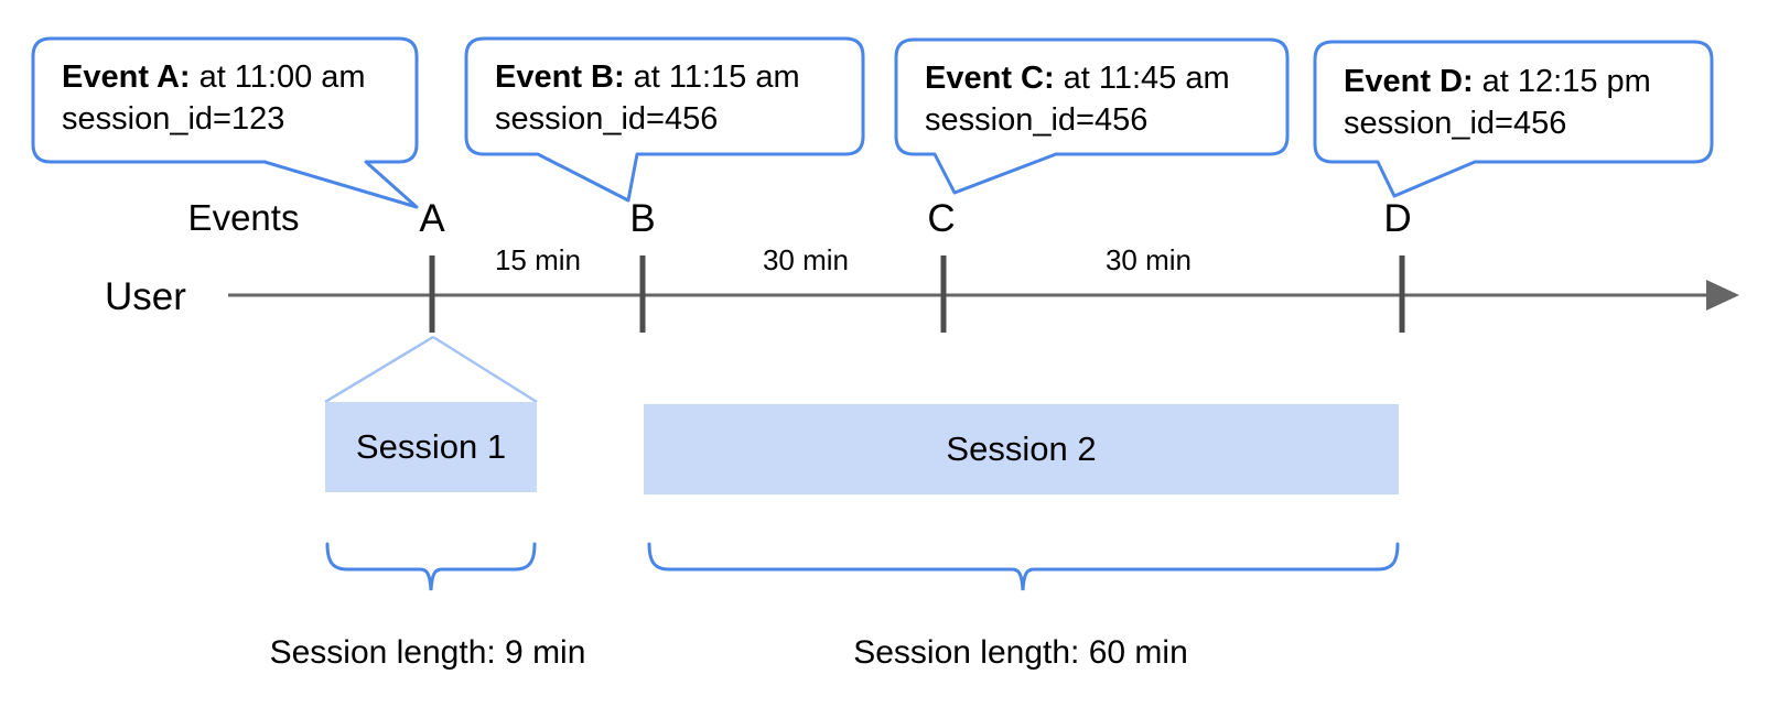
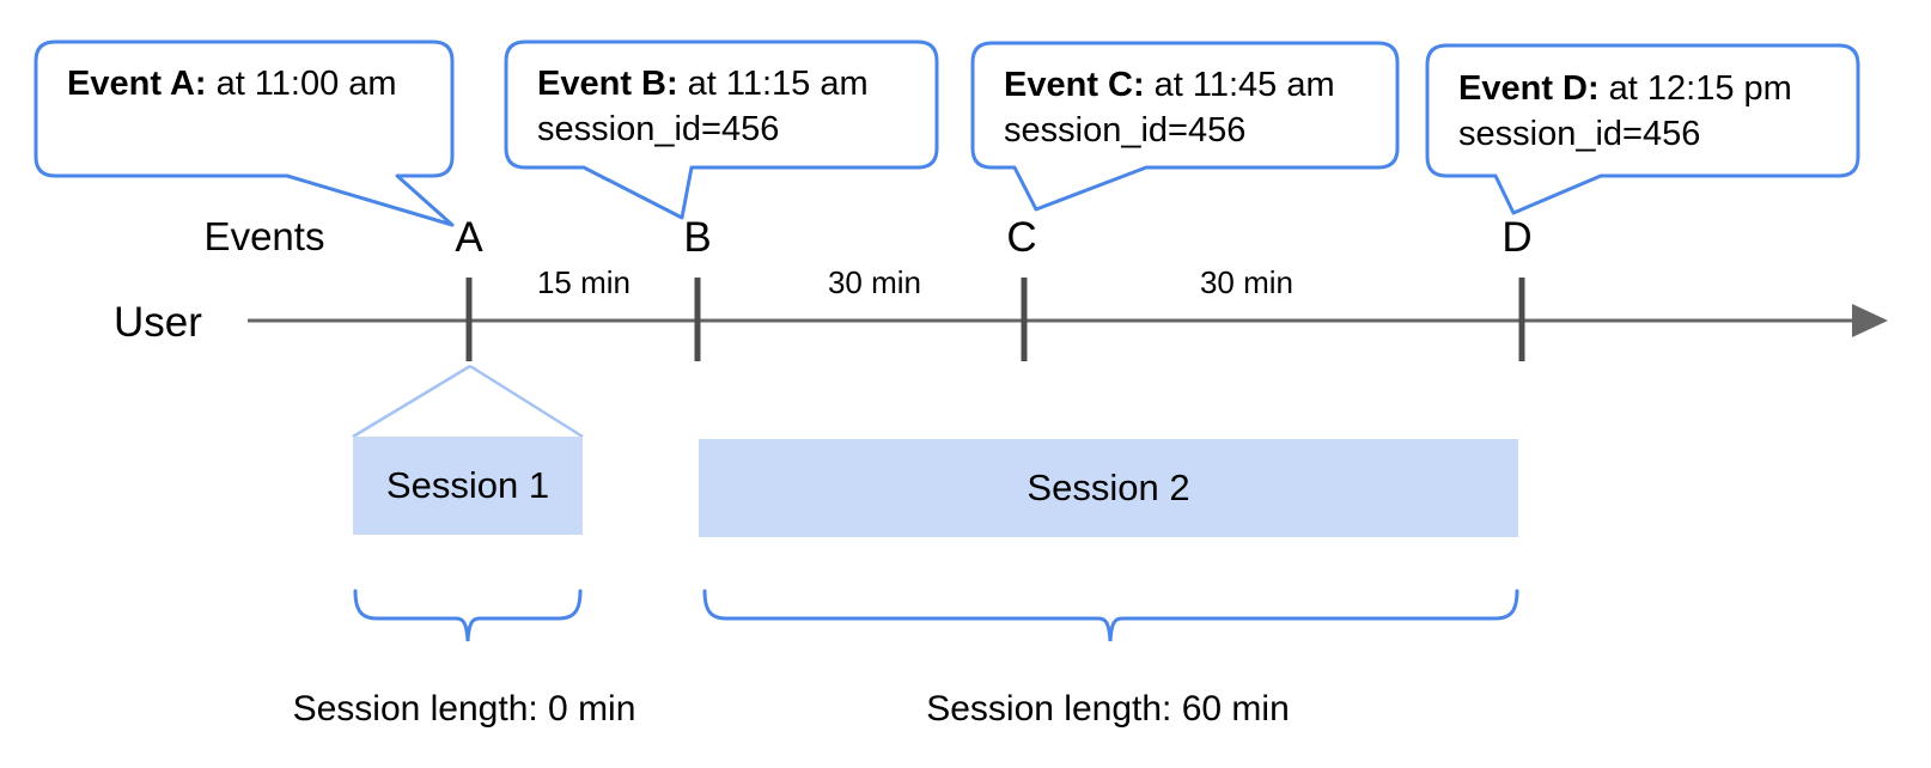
  Event A: at 11:00 am
- session_id=123
  Event B: at 11:15 am
  session_id=456
  Event C: at 11:45 am
  session_id=456
  Event D: at 12:15 pm
  session_id=456
  Events
  User
  A
  B
  C
  D
  15 min
  30 min
  30 min
  Session 1
  Session 2
- Session length: 9 min
+ Session length: 0 min
  Session length: 60 min
